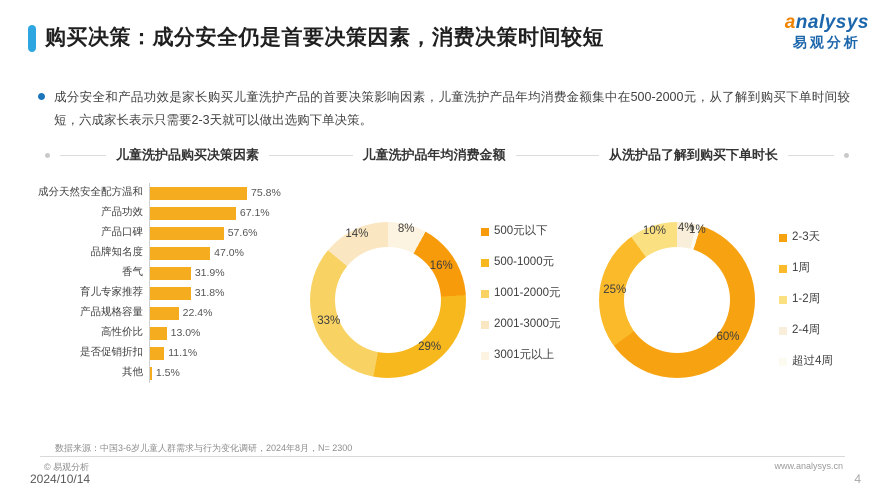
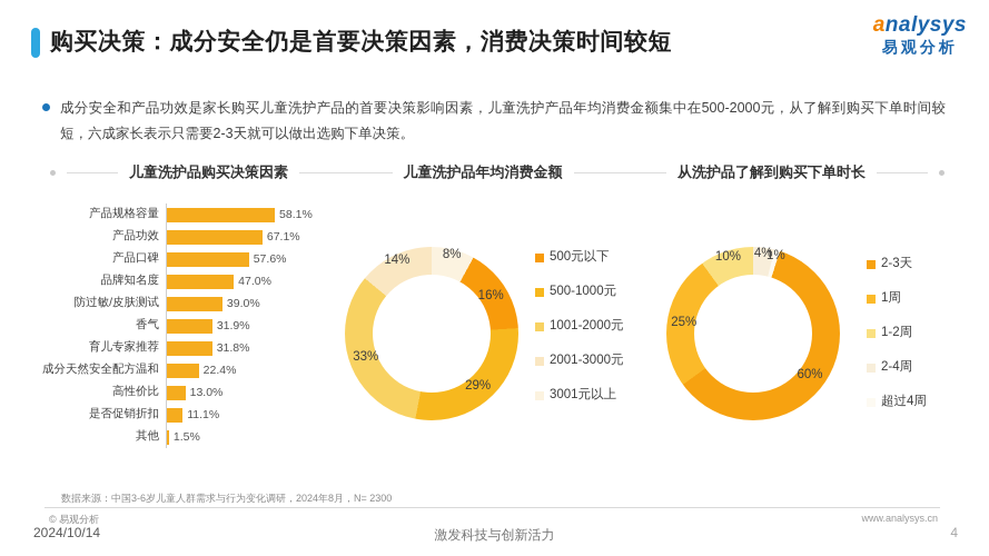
  购买决策：成分安全仍是首要决策因素，消费决策时间较短
  analysys
  易观分析
  成分安全和产品功效是家长购买儿童洗护产品的首要决策影响因素，儿童洗护产品年均消费金额集中在500-2000元，从了解到购买下单时间较短，六成家长表示只需要2-3天就可以做出选购下单决策。
  儿童洗护品购买决策因素
  儿童洗护品年均消费金额
  从洗护品了解到购买下单时长
- 成分天然安全配方温和
+ 产品规格容量
- 75.8%
+ 58.1%
  产品功效
  67.1%
  产品口碑
  57.6%
  品牌知名度
  47.0%
+ 防过敏/皮肤测试
+ 39.0%
  香气
  31.9%
  育儿专家推荐
  31.8%
- 产品规格容量
+ 成分天然安全配方温和
  22.4%
  高性价比
  13.0%
  是否促销折扣
  11.1%
  其他
  1.5%
  8%
  16%
  29%
  33%
  14%
  500元以下
  500-1000元
  1001-2000元
  2001-3000元
  3001元以上
  4%
  1%
  60%
  25%
  10%
  2-3天
  1周
  1-2周
  2-4周
  超过4周
  数据来源：中国3-6岁儿童人群需求与行为变化调研，2024年8月，N= 2300
  © 易观分析
  www.analysys.cn
  2024/10/14
+ 激发科技与创新活力
  4
